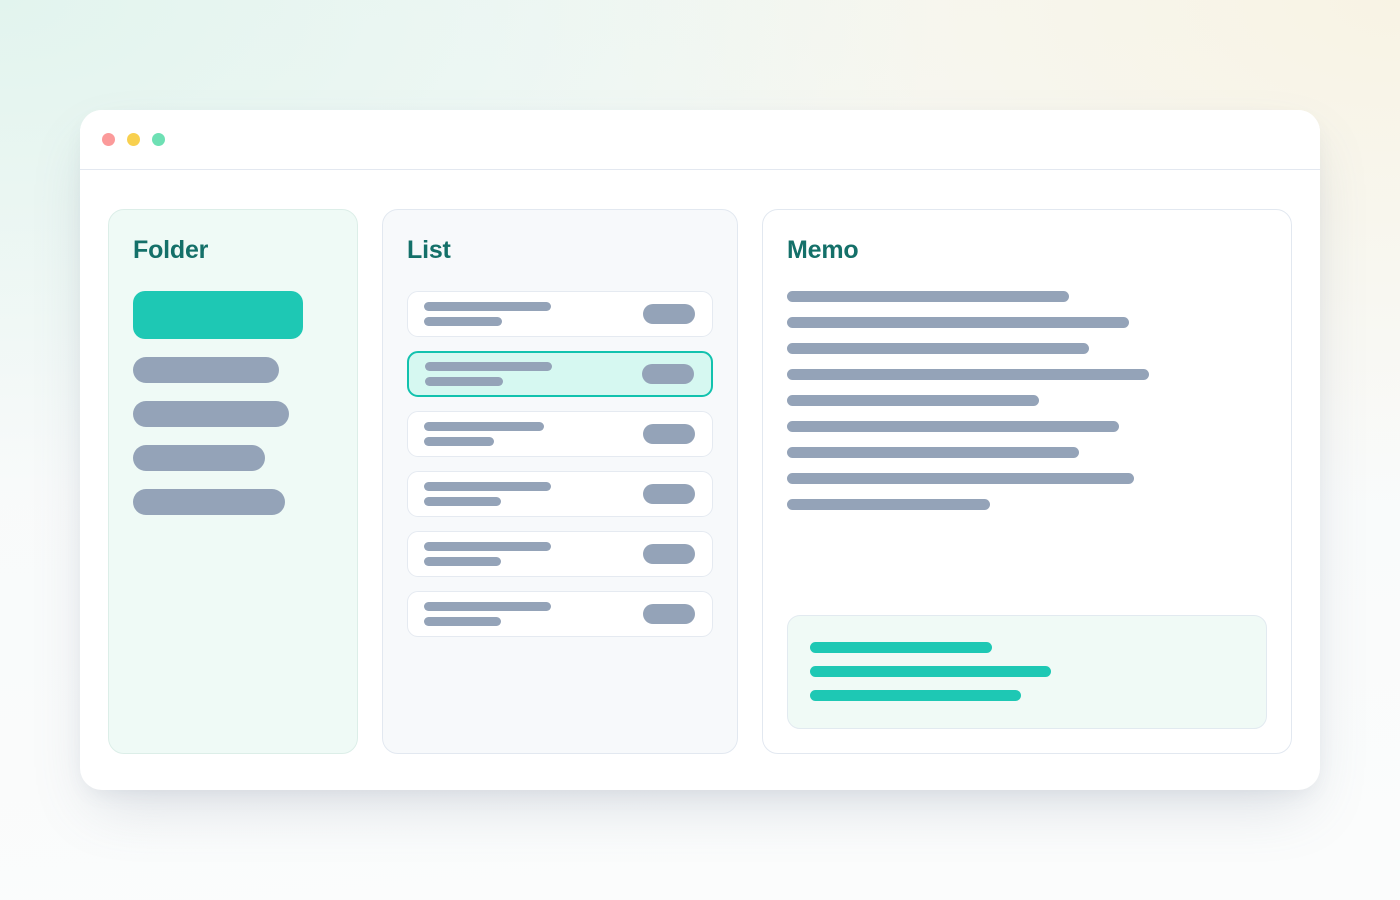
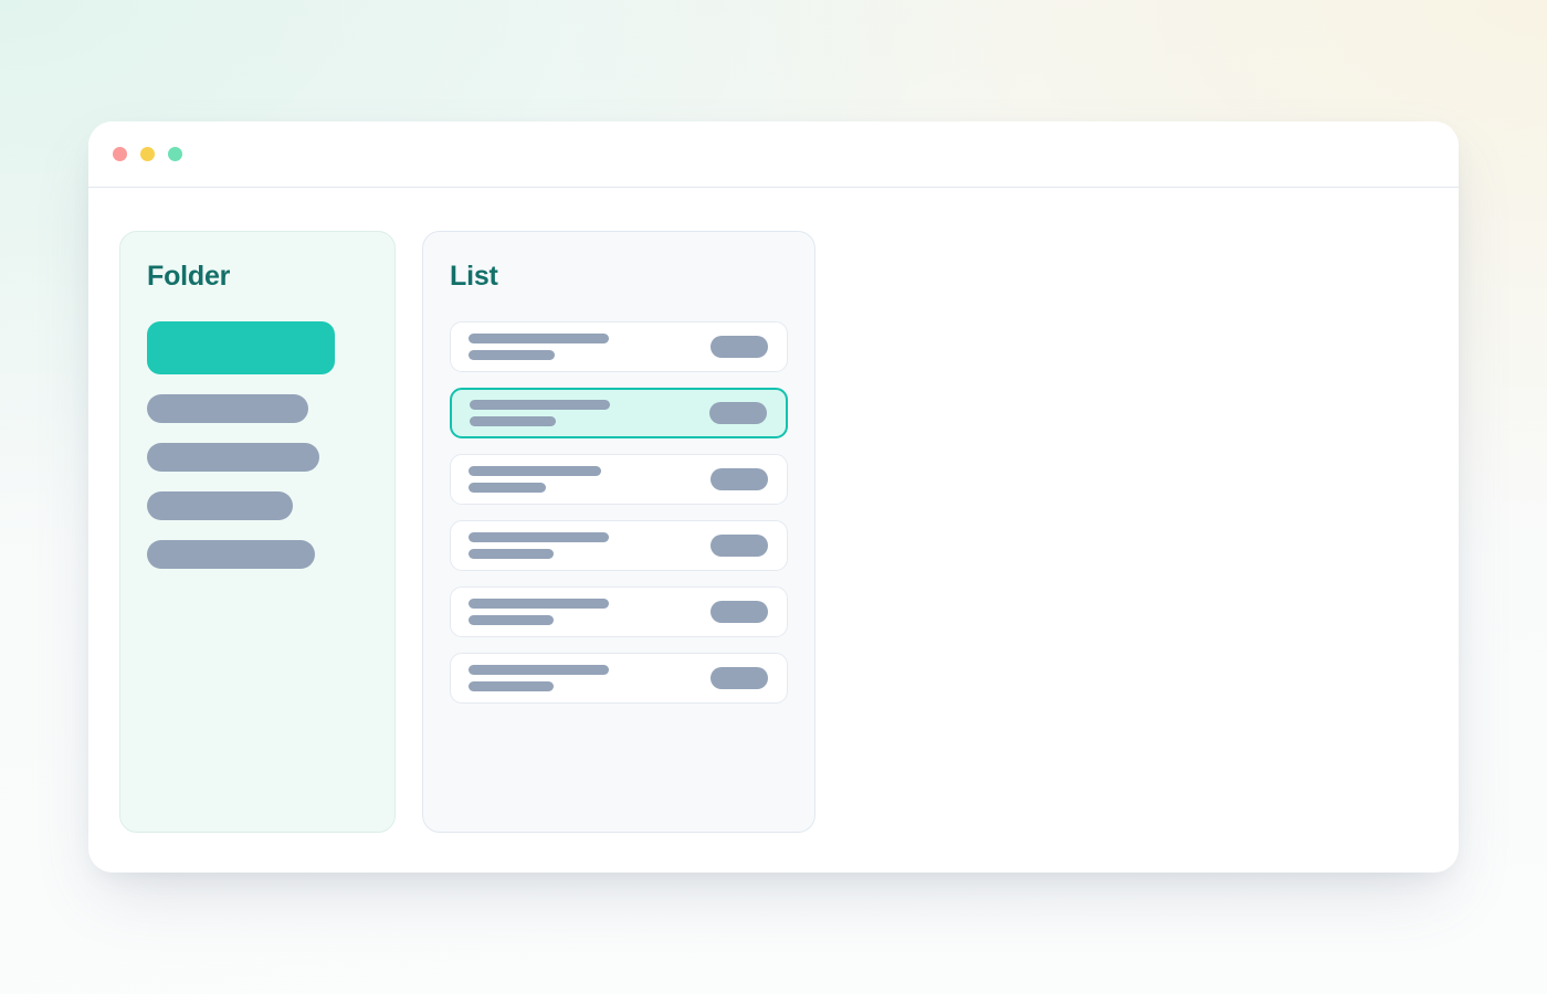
  Folder
  List
- Memo
